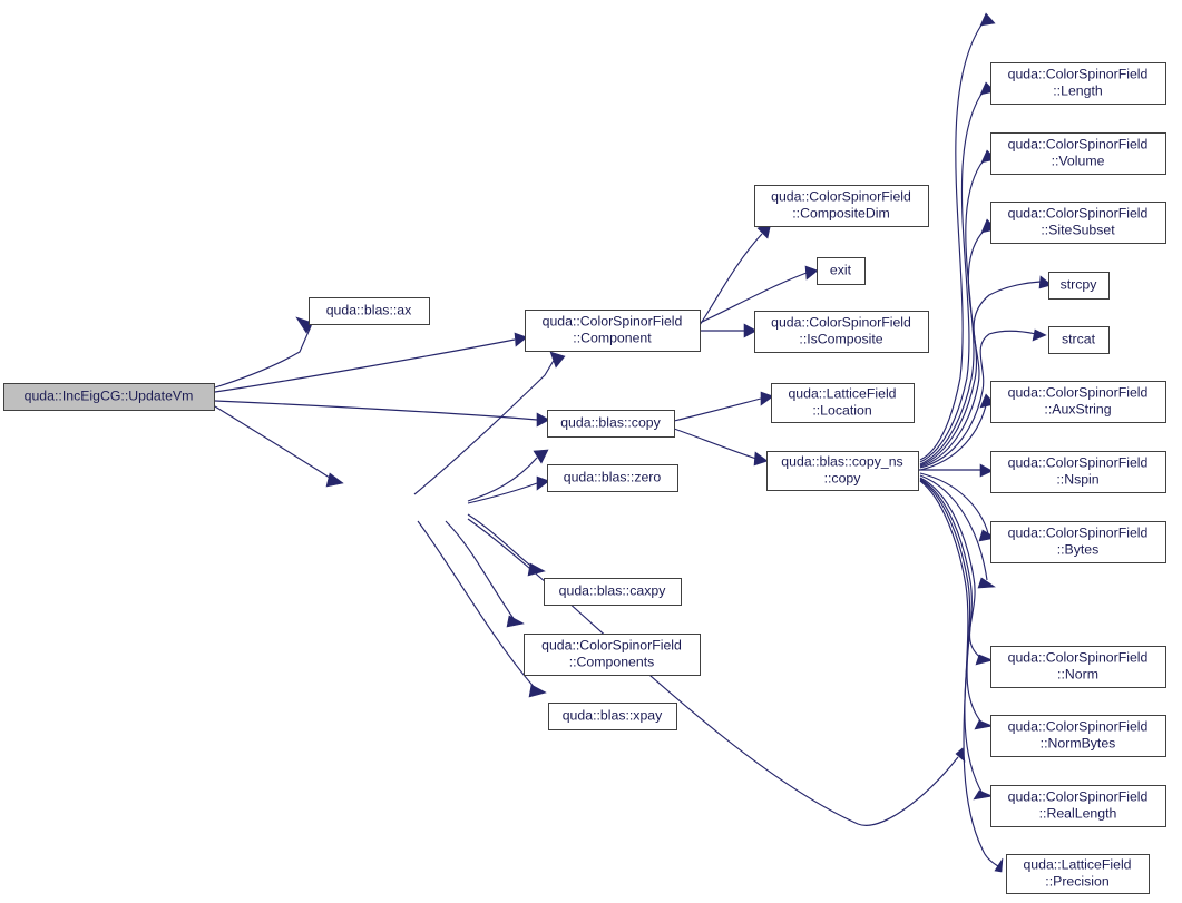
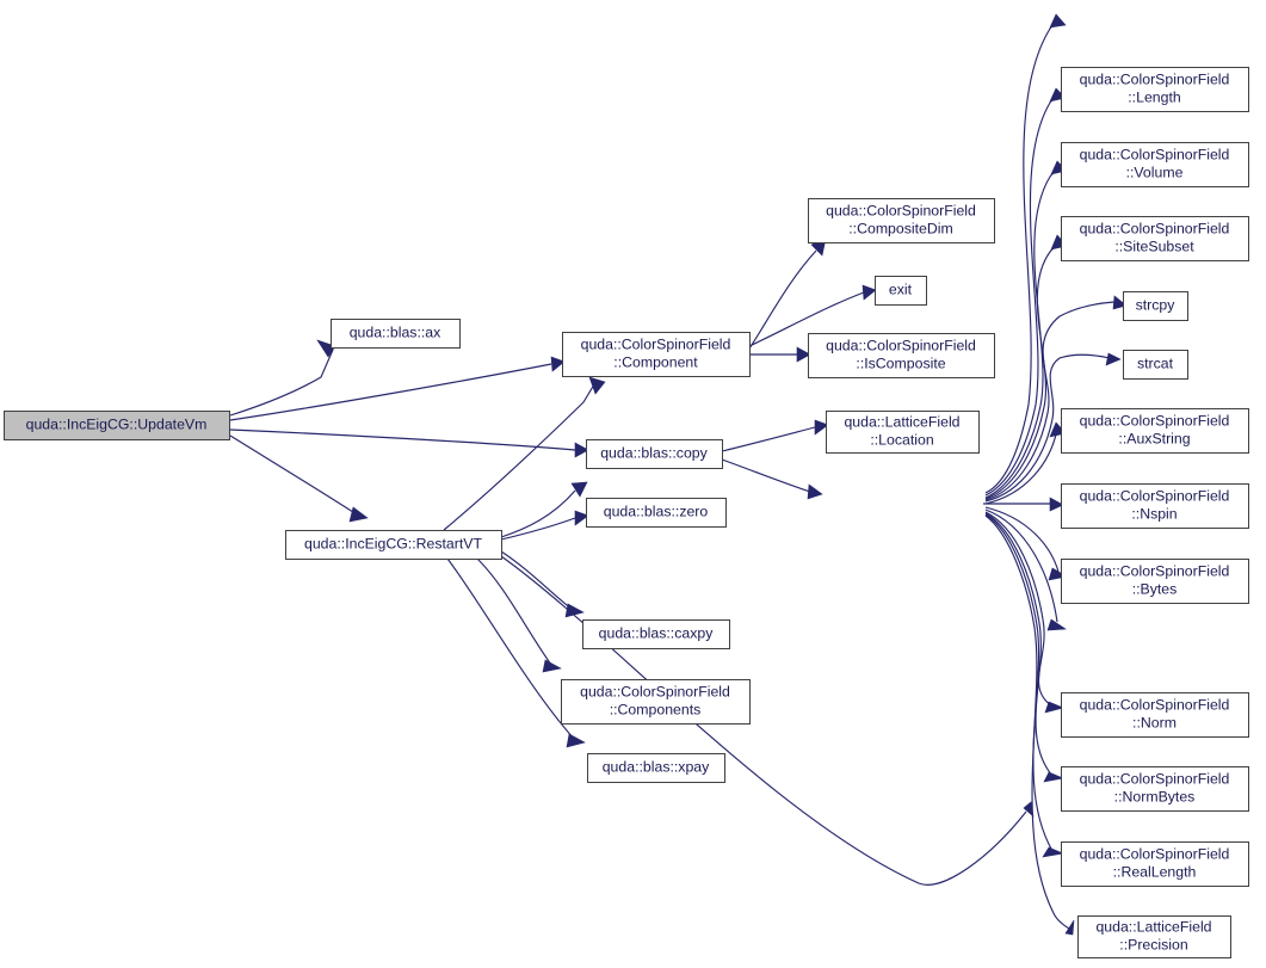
  quda::IncEigCG::UpdateVm
  quda::blas::ax
  quda::ColorSpinorField
  ::Component
  quda::blas::copy
+ quda::IncEigCG::RestartVT
  quda::blas::zero
  quda::blas::caxpy
  quda::ColorSpinorField
  ::Components
  quda::blas::xpay
  quda::ColorSpinorField
  ::CompositeDim
  exit
  quda::ColorSpinorField
  ::IsComposite
  quda::LatticeField
  ::Location
- quda::blas::copy_ns
- ::copy
  quda::ColorSpinorField
  ::Length
  quda::ColorSpinorField
  ::Volume
  quda::ColorSpinorField
  ::SiteSubset
  strcpy
  strcat
  quda::ColorSpinorField
  ::AuxString
  quda::ColorSpinorField
  ::Nspin
  quda::ColorSpinorField
  ::Bytes
  quda::ColorSpinorField
  ::Norm
  quda::ColorSpinorField
  ::NormBytes
  quda::ColorSpinorField
  ::RealLength
  quda::LatticeField
  ::Precision
